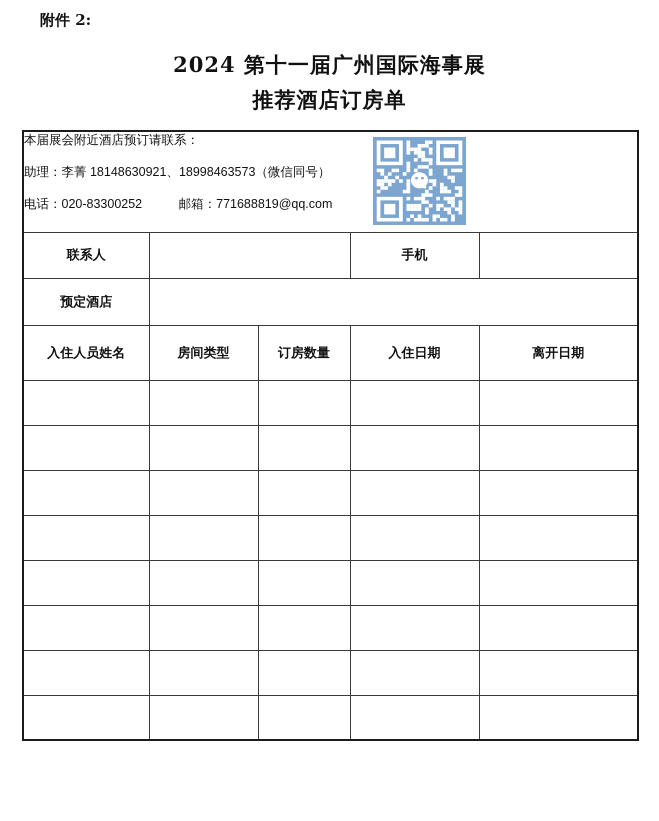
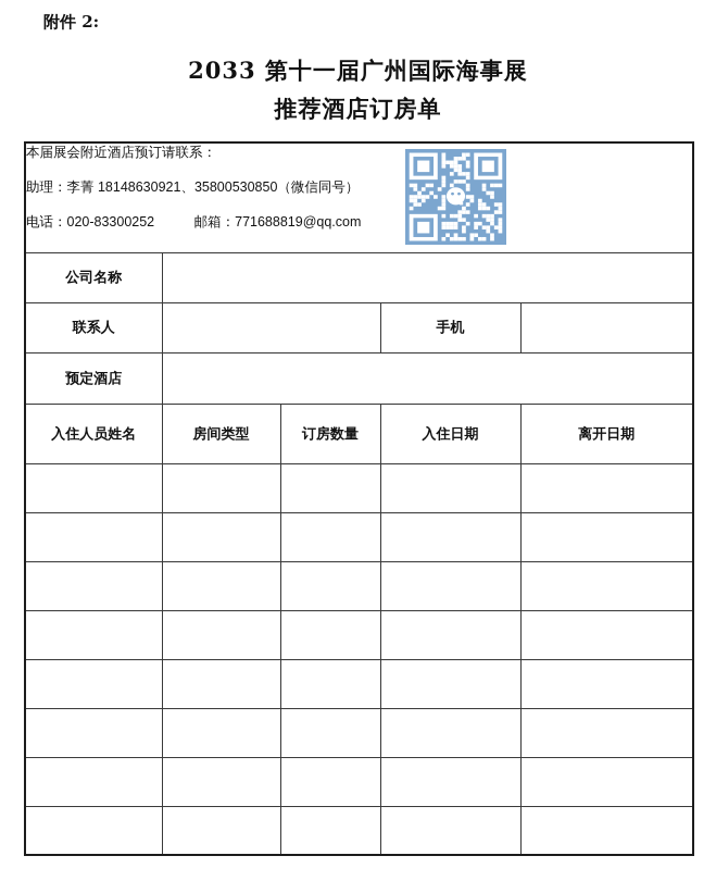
  附件 2:
- 2024 第十一届广州国际海事展
+ 2033 第十一届广州国际海事展
  推荐酒店订房单
- 本届展会附近酒店预订请联系： 助理：李菁 18148630921、18998463573（微信同号） 电话：020-83300252 邮箱：771688819@qq.com
+ 本届展会附近酒店预订请联系： 助理：李菁 18148630921、35800530850（微信同号） 电话：020-83300252 邮箱：771688819@qq.com
+ 公司名称
  联系人		手机
  预定酒店
  入住人员姓名	房间类型	订房数量	入住日期	离开日期
